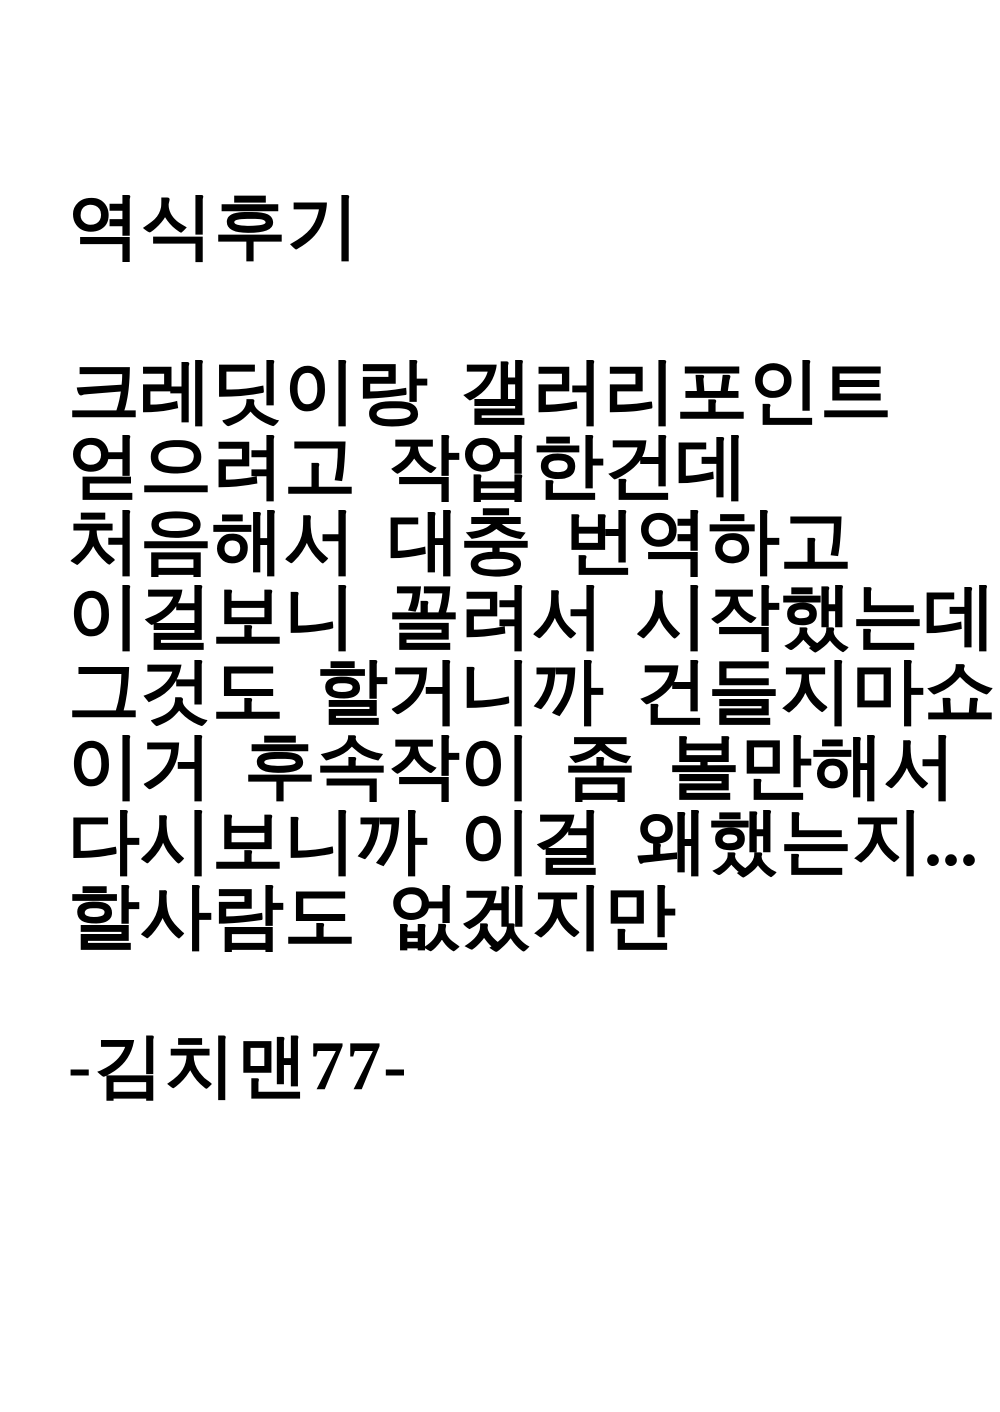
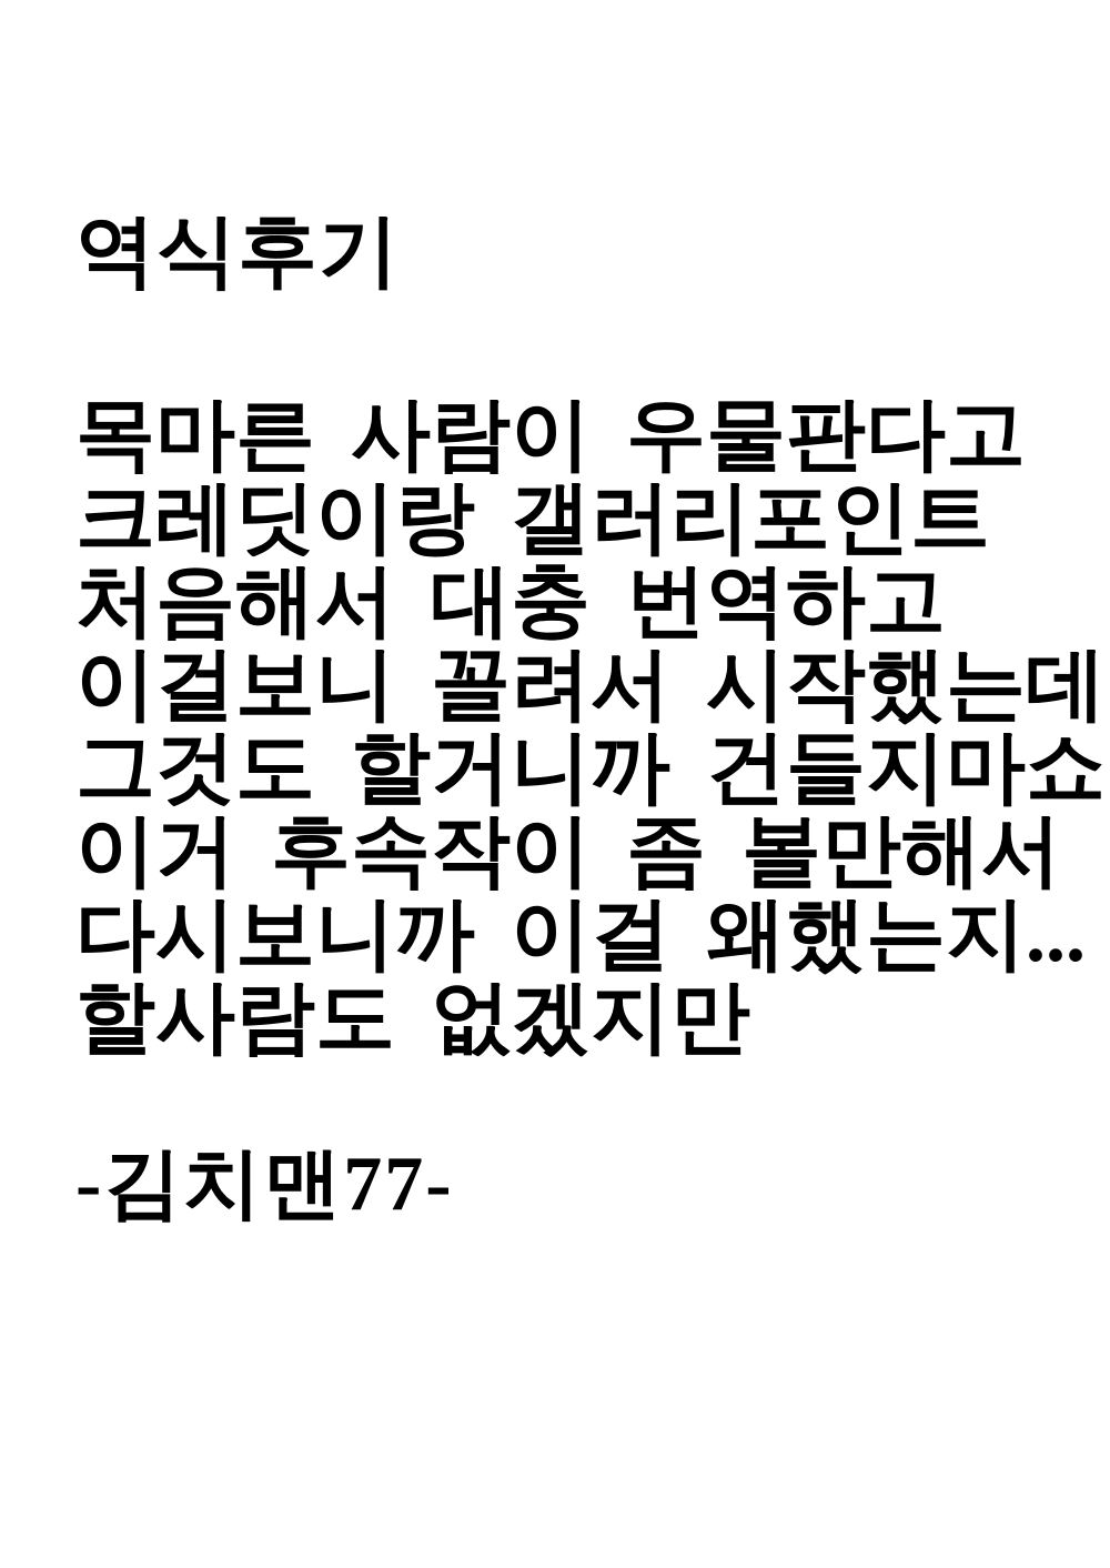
  역식후기
+ 목마른 사람이 우물판다고
  크레딧이랑 갤러리포인트
- 얻으려고 작업한건데
  처음해서 대충 번역하고
  이걸보니 꼴려서 시작했는데
  그것도 할거니까 건들지마쇼
  이거 후속작이 좀 볼만해서
  다시보니까 이걸 왜했는지...
  할사람도 없겠지만
  -김치맨77-
